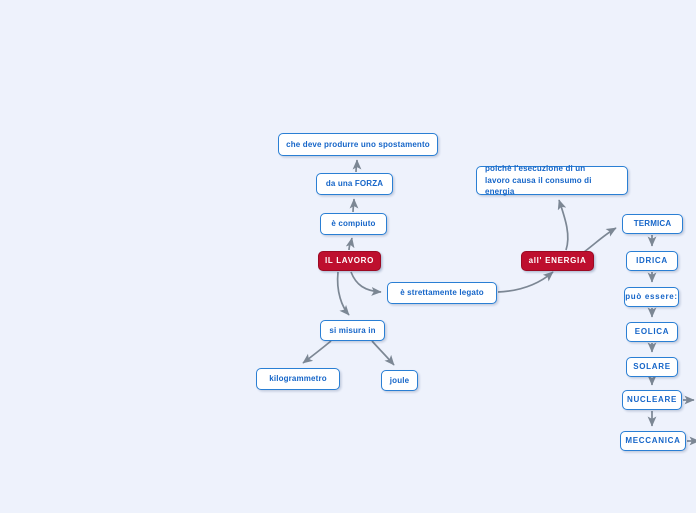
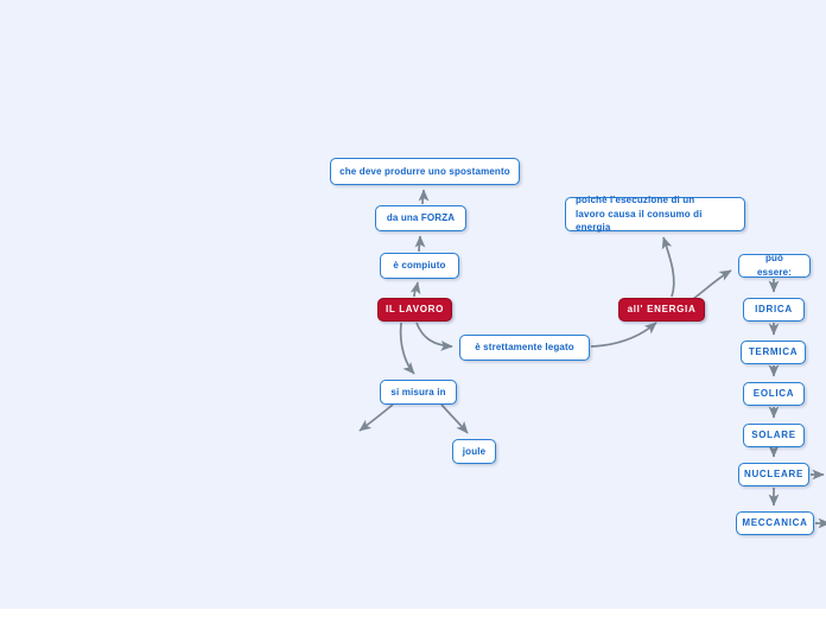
  che deve produrre uno spostamento
  da una FORZA
  è compiuto
  IL LAVORO
  è strettamente legato
  all' ENERGIA
  poichè l'esecuzione di un
  lavoro causa il consumo di energia
- TERMICA
+ può essere:
  IDRICA
- può essere:
+ TERMICA
  EOLICA
  SOLARE
  NUCLEARE
  MECCANICA
  si misura in
- kilogrammetro
  joule
